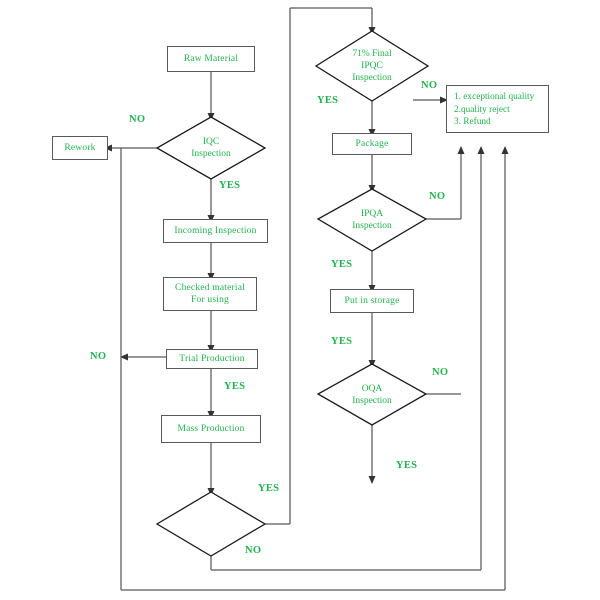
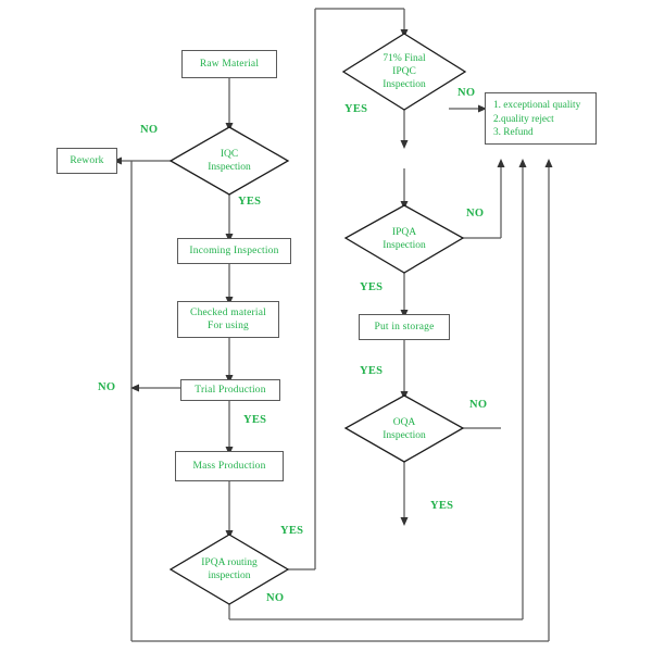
  Raw Material
  Rework
  Incoming Inspection
  Checked material
  For using
  Trial Production
  Mass Production
- Package
  Put in storage
  1. exceptional quality
  2.quality reject
  3. Refund
  IQC
  Inspection
+ IPQA routing
+ inspection
  71% Final
  IPQC
  Inspection
  IPQA
  Inspection
  OQA
  Inspection
  NO
  YES
  NO
  YES
  YES
  NO
  YES
  NO
  NO
  YES
  YES
  NO
  YES
